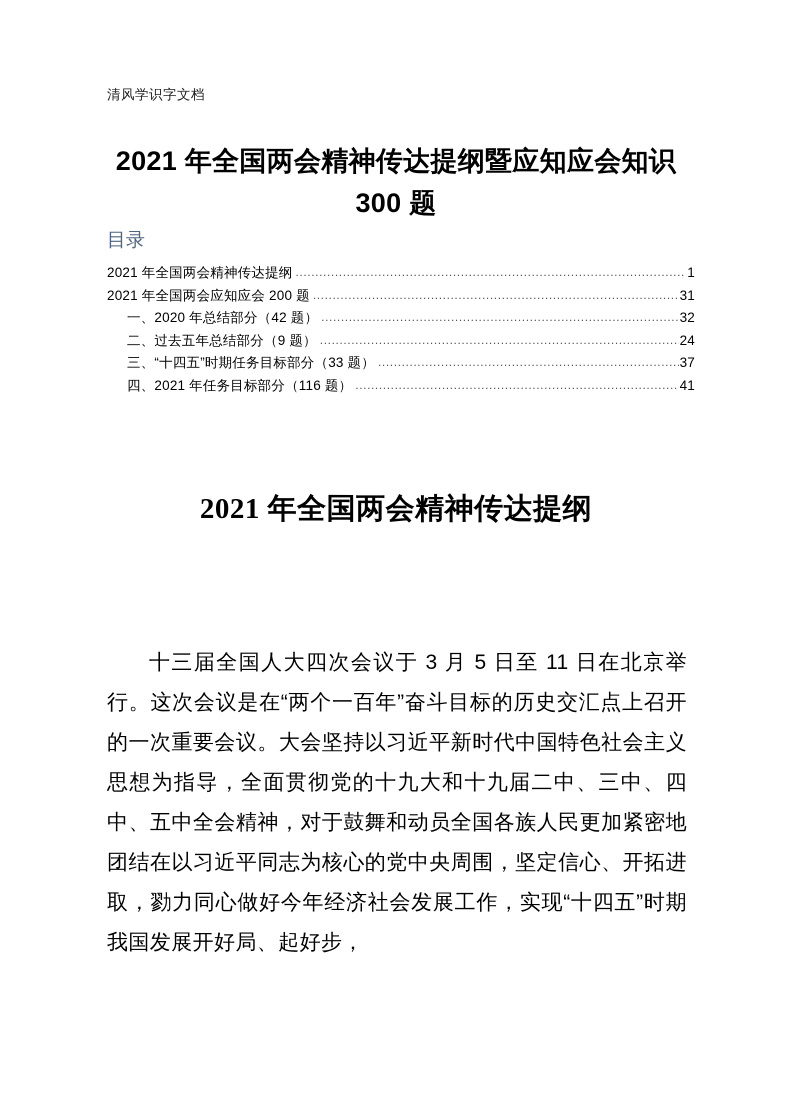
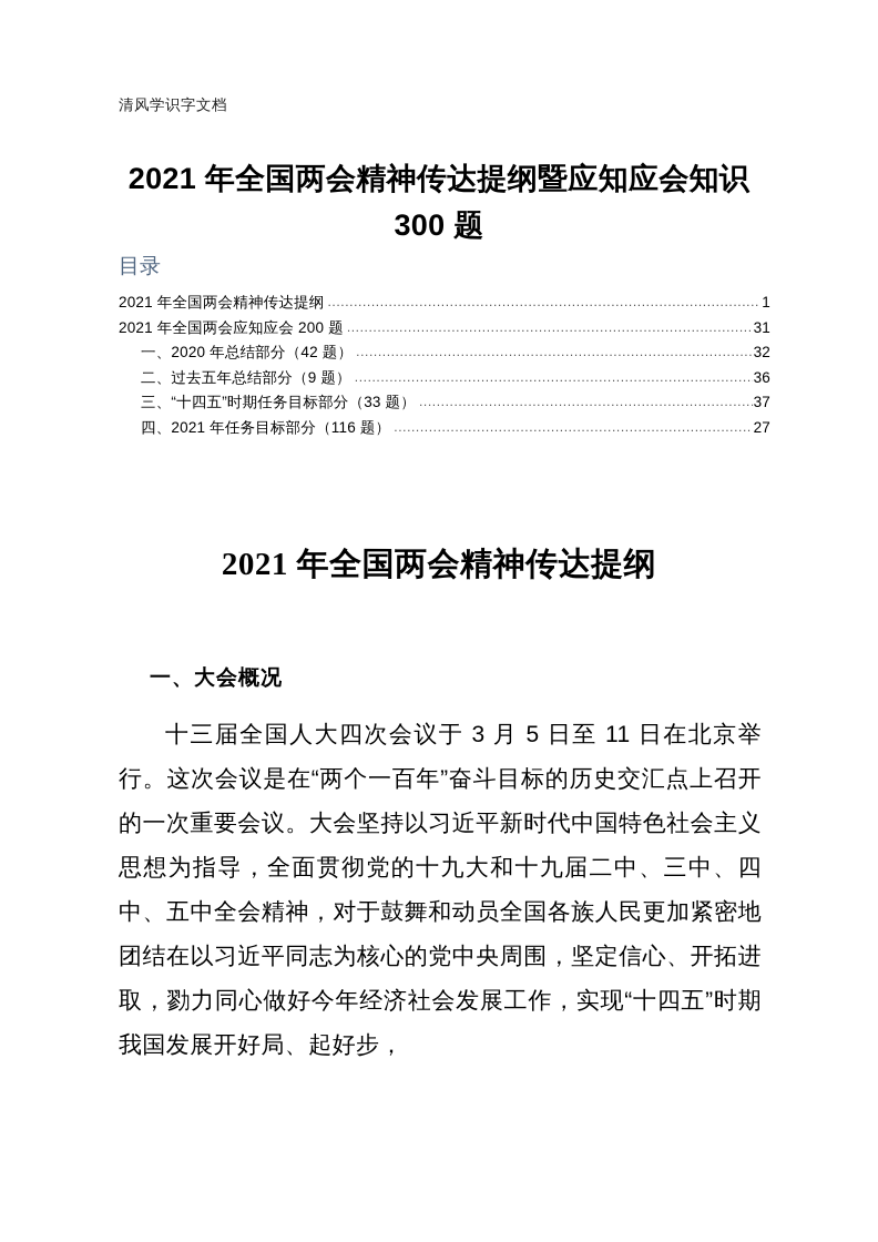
  清风学识字文档
  2021 年全国两会精神传达提纲暨应知应会知识 300 题
  目录
  2021 年全国两会精神传达提纲
  1
  2021 年全国两会应知应会 200 题
  31
  一、2020 年总结部分（42 题）
  32
  二、过去五年总结部分（9 题）
- 24
+ 36
  三、“十四五”时期任务目标部分（33 题）
  37
  四、2021 年任务目标部分（116 题）
- 41
+ 27
  2021 年全国两会精神传达提纲
+ 一、大会概况
  十三届全国人大四次会议于 3 月 5 日至 11 日在北京举行。这次会议是在“两个一百年”奋斗目标的历史交汇点上召开的一次重要会议。大会坚持以习近平新时代中国特色社会主义思想为指导，全面贯彻党的十九大和十九届二中、三中、四中、五中全会精神，对于鼓舞和动员全国各族人民更加紧密地团结在以习近平同志为核心的党中央周围，坚定信心、开拓进取，勠力同心做好今年经济社会发展工作，实现“十四五”时期我国发展开好局、起好步，
